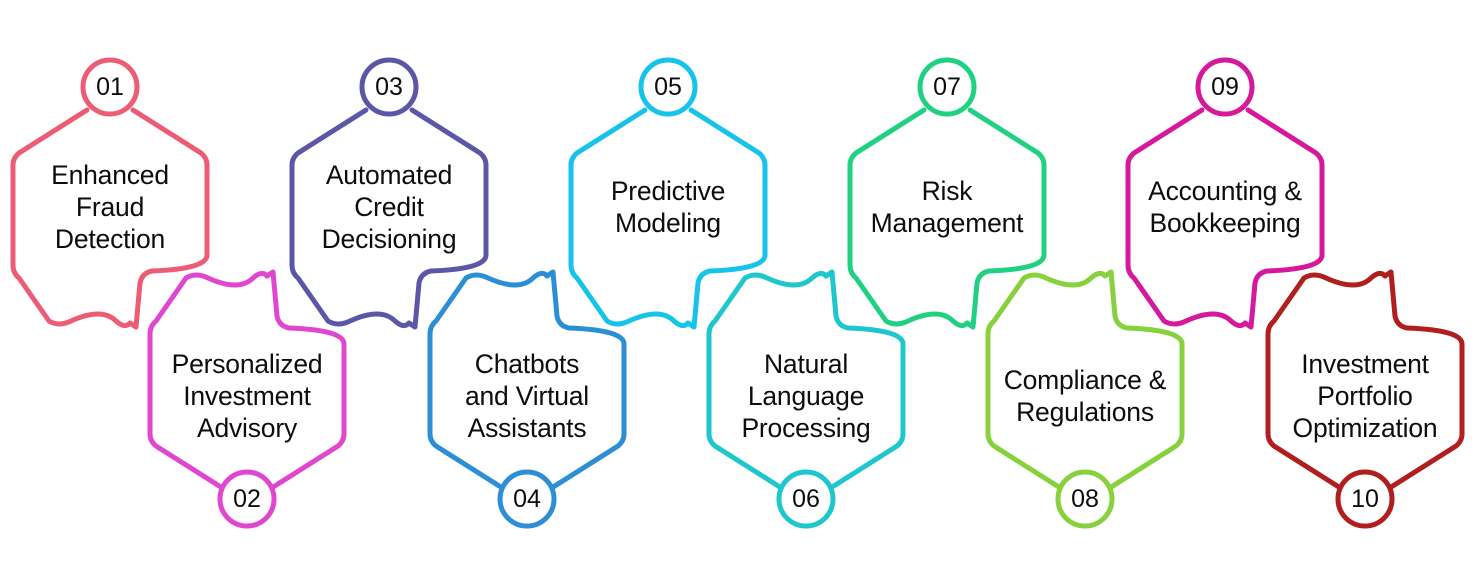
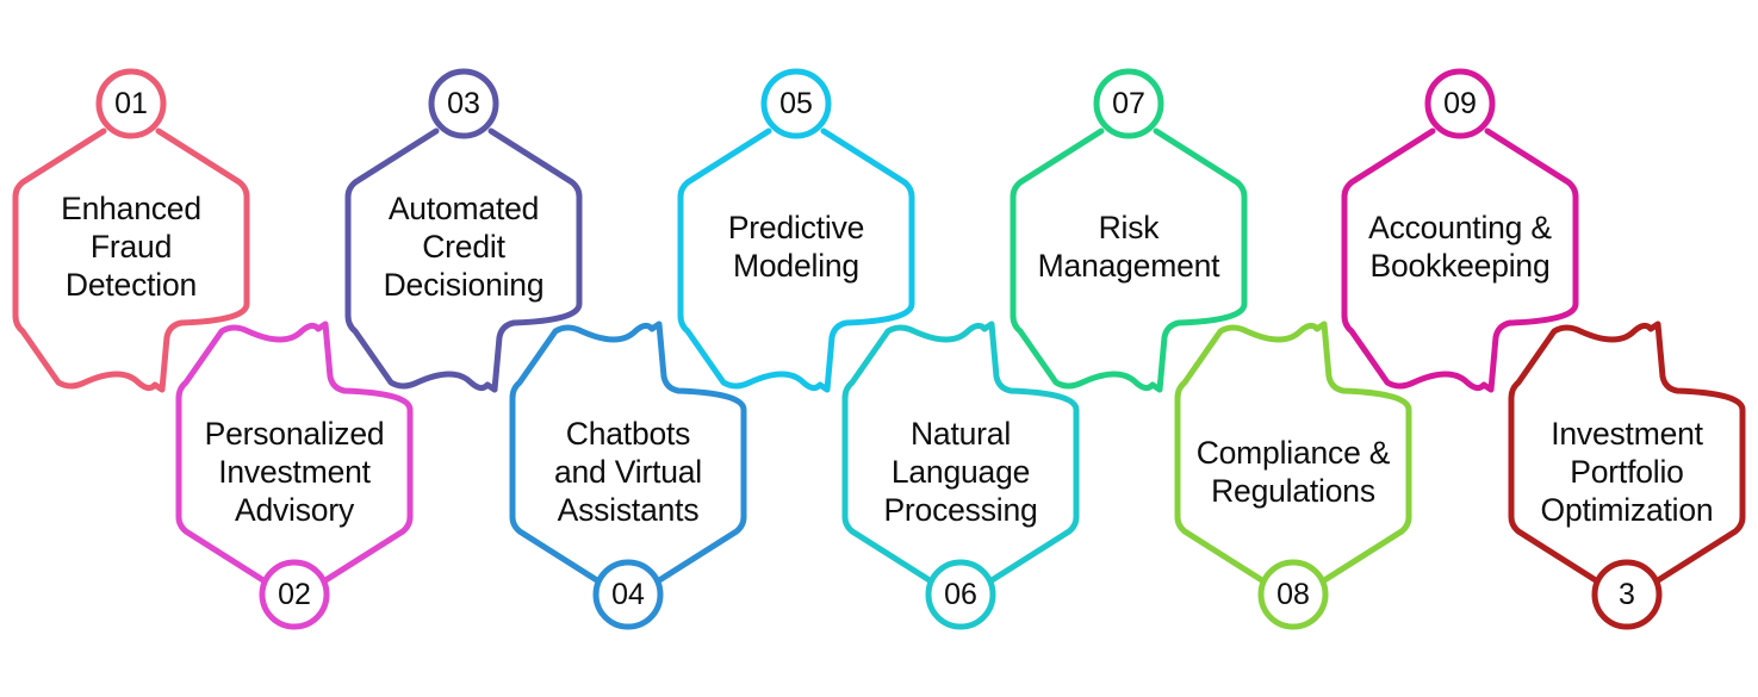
  01
  Enhanced
  Fraud
  Detection
  02
  Personalized
  Investment
  Advisory
  03
  Automated
  Credit
  Decisioning
  04
  Chatbots
  and Virtual
  Assistants
  05
  Predictive
  Modeling
  06
  Natural
  Language
  Processing
  07
  Risk
  Management
  08
  Compliance &
  Regulations
  09
  Accounting &
  Bookkeeping
- 10
+ 3
  Investment
  Portfolio
  Optimization
